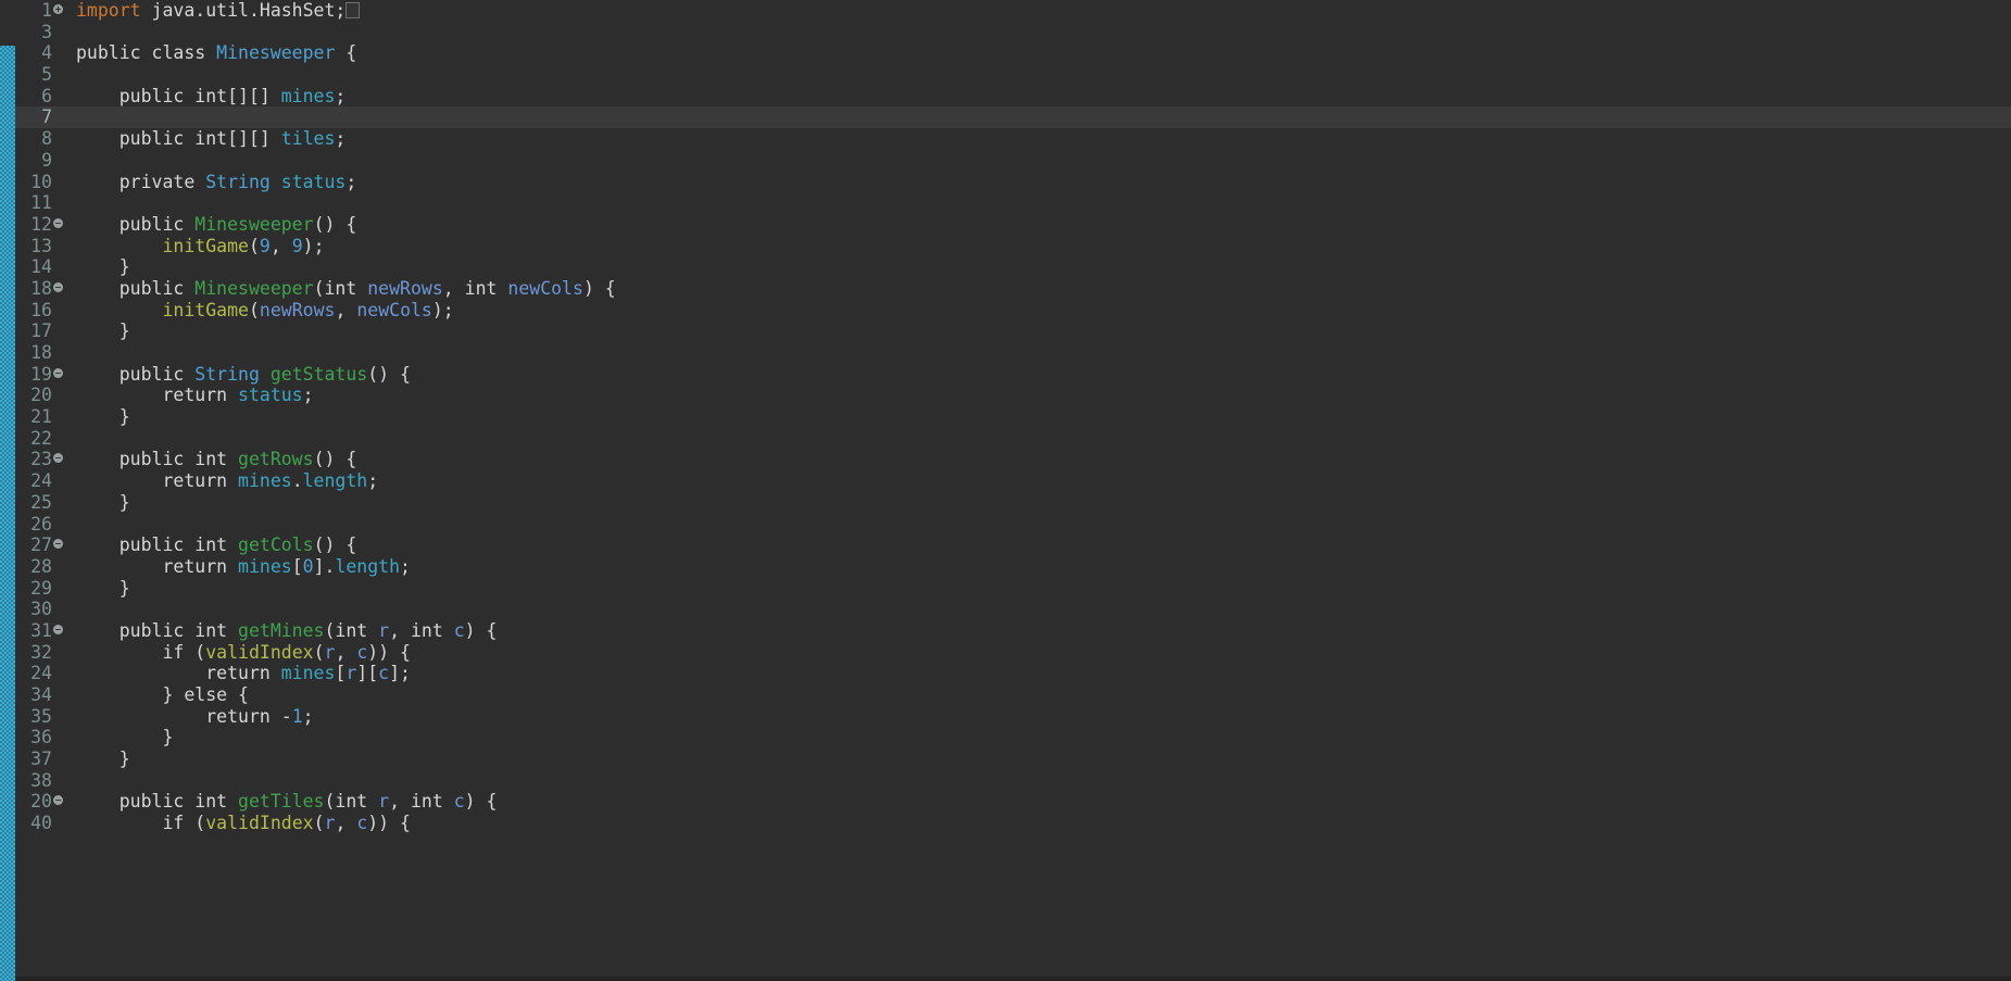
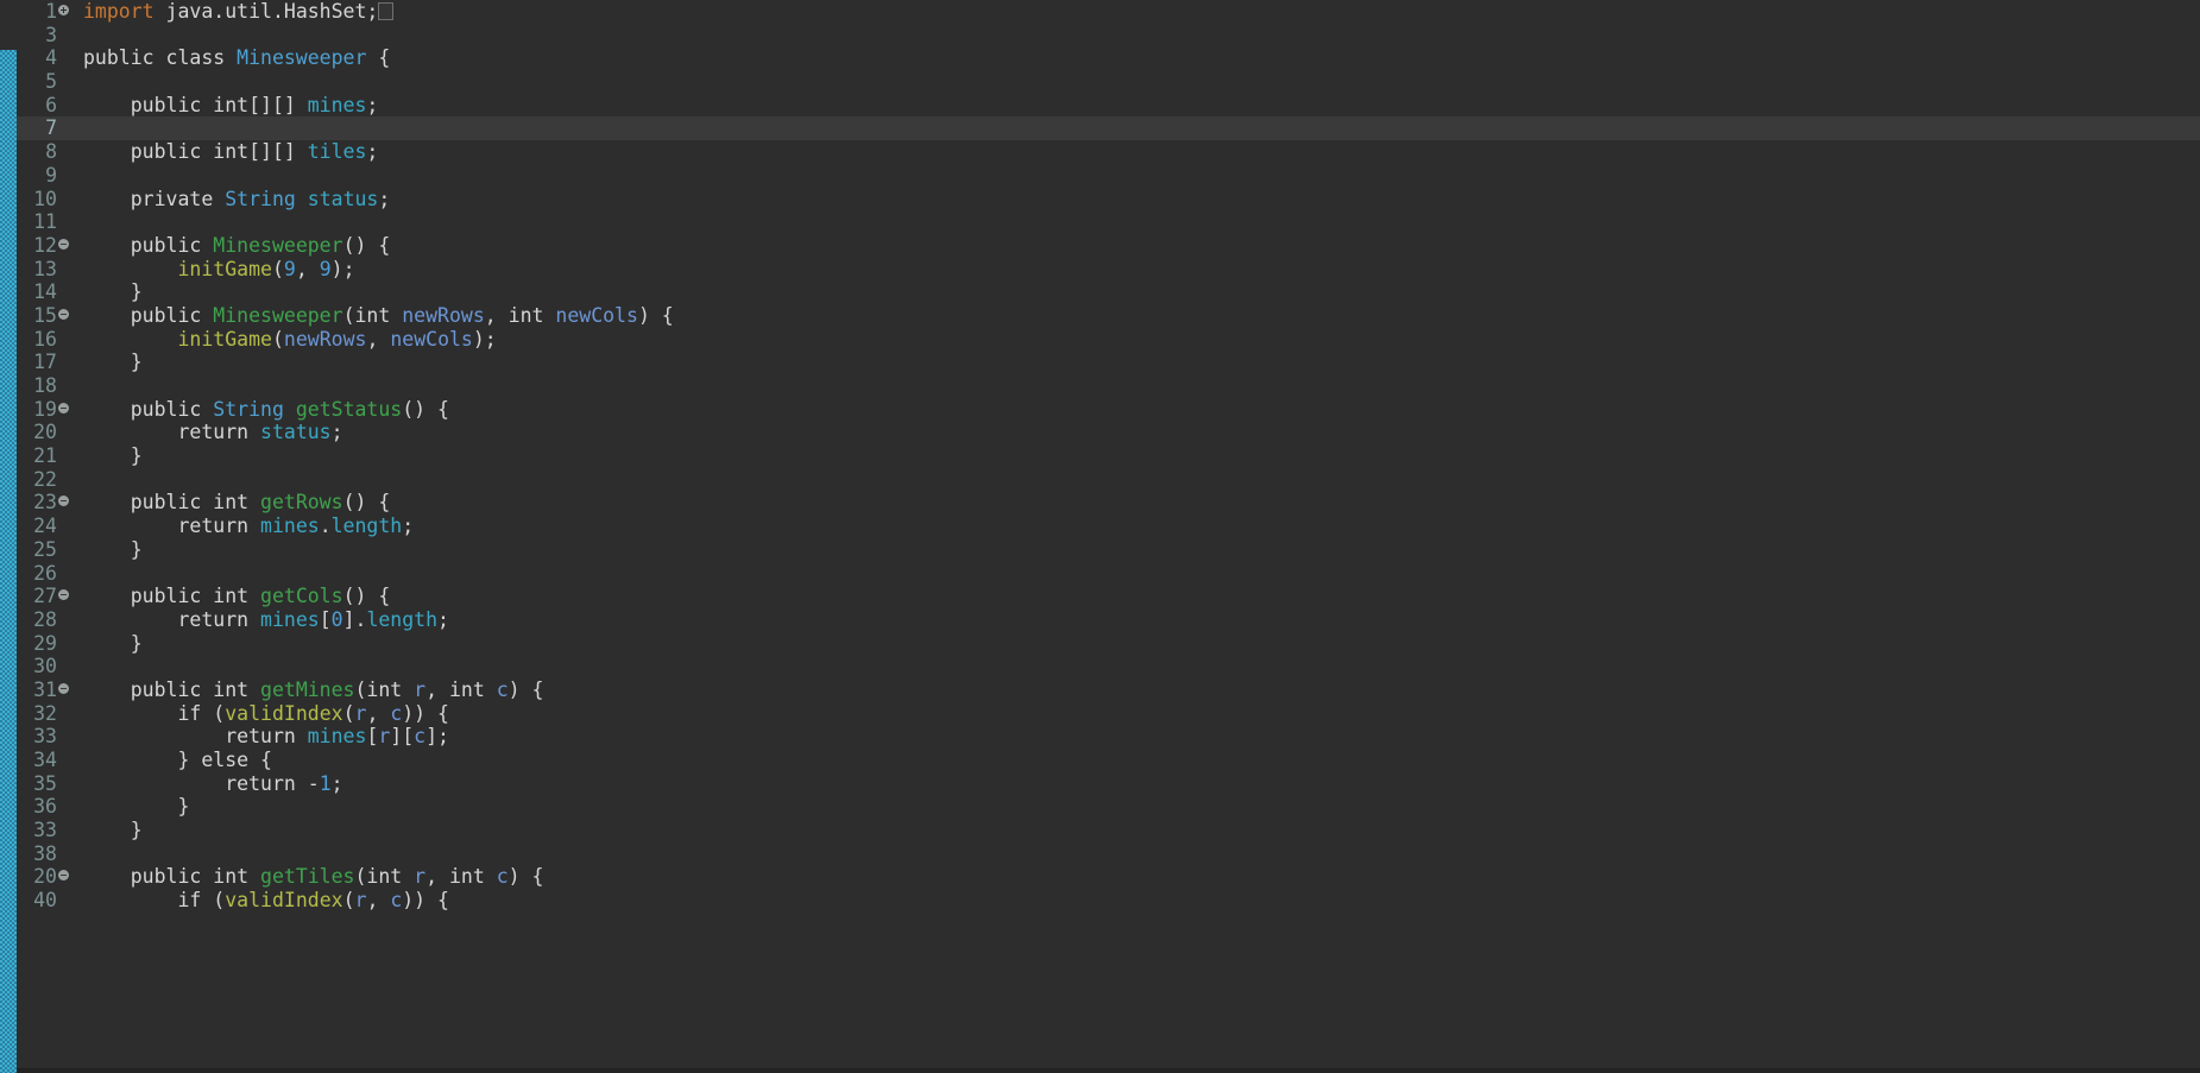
  1 import java.util.HashSet;
  3
  4 public class Minesweeper {
  5
  6 public int[][] mines;
  7
  8 public int[][] tiles;
  9
  10 private String status;
  11
  12 public Minesweeper() {
  13 initGame(9, 9);
  14 }
- 18 public Minesweeper(int newRows, int newCols) {
+ 15 public Minesweeper(int newRows, int newCols) {
  16 initGame(newRows, newCols);
  17 }
  18
  19 public String getStatus() {
  20 return status;
  21 }
  22
  23 public int getRows() {
  24 return mines.length;
  25 }
  26
  27 public int getCols() {
  28 return mines[0].length;
  29 }
  30
  31 public int getMines(int r, int c) {
  32 if (validIndex(r, c)) {
- 24 return mines[r][c];
+ 33 return mines[r][c];
  34 } else {
  35 return -1;
  36 }
- 37 }
+ 33 }
  38
  20 public int getTiles(int r, int c) {
  40 if (validIndex(r, c)) {
